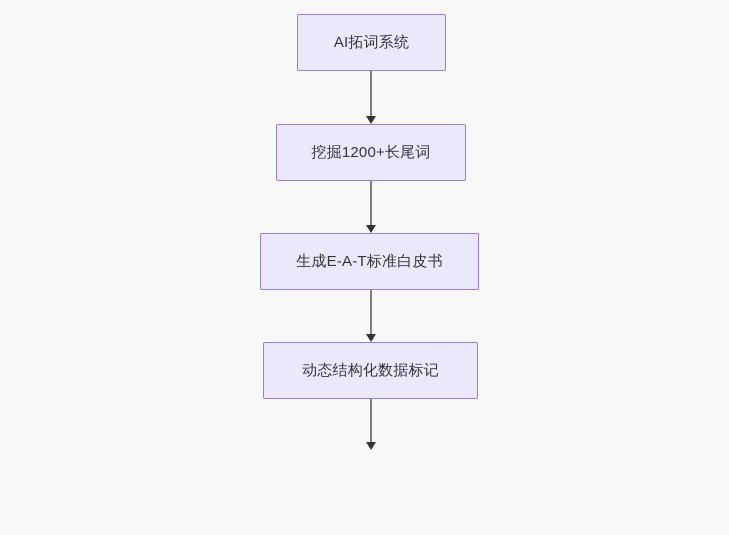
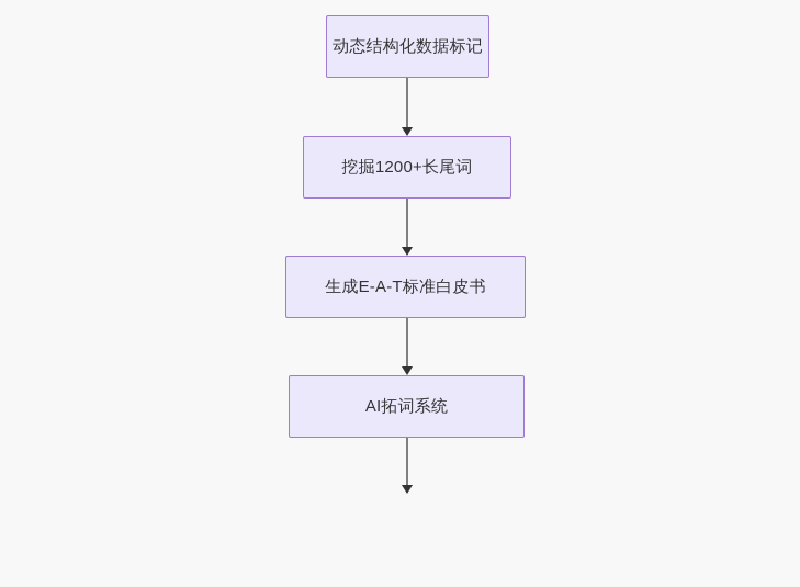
- AI拓词系统
+ 动态结构化数据标记
  挖掘1200+长尾词
  生成E-A-T标准白皮书
- 动态结构化数据标记
+ AI拓词系统
